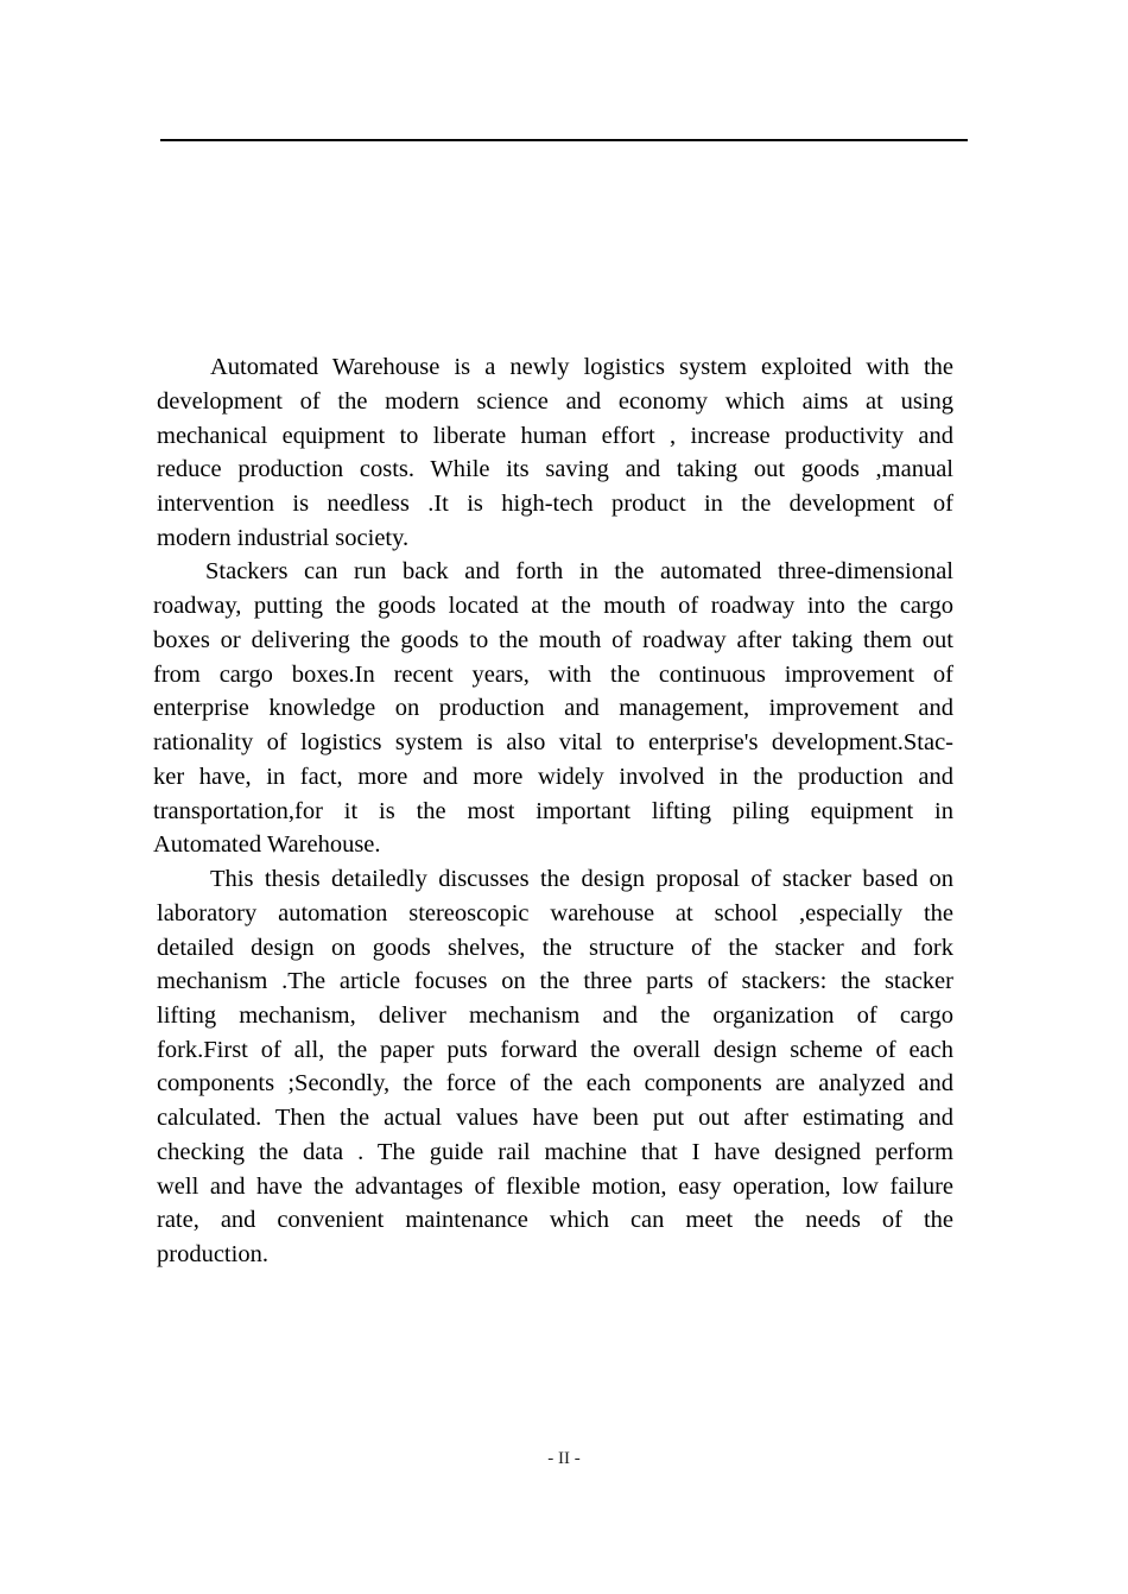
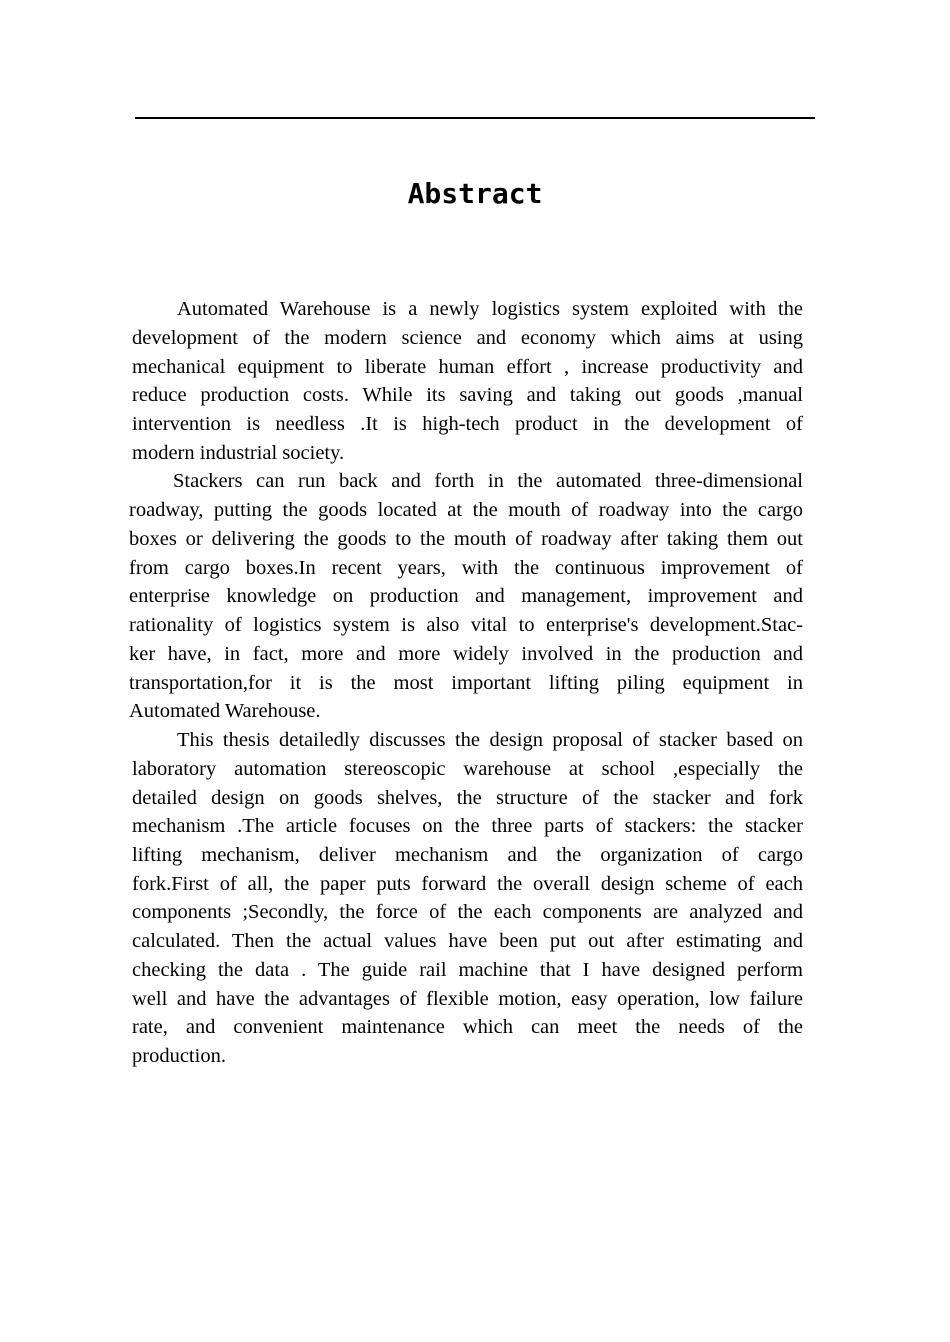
+ Abstract
  Automated Warehouse is a newly logistics system exploited with the
  development of the modern science and economy which aims at using
  mechanical equipment to liberate human effort , increase productivity and
  reduce production costs. While its saving and taking out goods ,manual
  intervention is needless .It is high-tech product in the development of
  modern industrial society.
  Stackers can run back and forth in the automated three-dimensional
  roadway, putting the goods located at the mouth of roadway into the cargo
  boxes or delivering the goods to the mouth of roadway after taking them out
  from cargo boxes.In recent years, with the continuous improvement of
  enterprise knowledge on production and management, improvement and
  rationality of logistics system is also vital to enterprise's development.Stac-
  ker have, in fact, more and more widely involved in the production and
  transportation,for it is the most important lifting piling equipment in
  Automated Warehouse.
  This thesis detailedly discusses the design proposal of stacker based on
  laboratory automation stereoscopic warehouse at school ,especially the
  detailed design on goods shelves, the structure of the stacker and fork
  mechanism .The article focuses on the three parts of stackers: the stacker
  lifting mechanism, deliver mechanism and the organization of cargo
  fork.First of all, the paper puts forward the overall design scheme of each
  components ;Secondly, the force of the each components are analyzed and
  calculated. Then the actual values have been put out after estimating and
  checking the data . The guide rail machine that I have designed perform
  well and have the advantages of flexible motion, easy operation, low failure
  rate, and convenient maintenance which can meet the needs of the
  production.
- - II -
